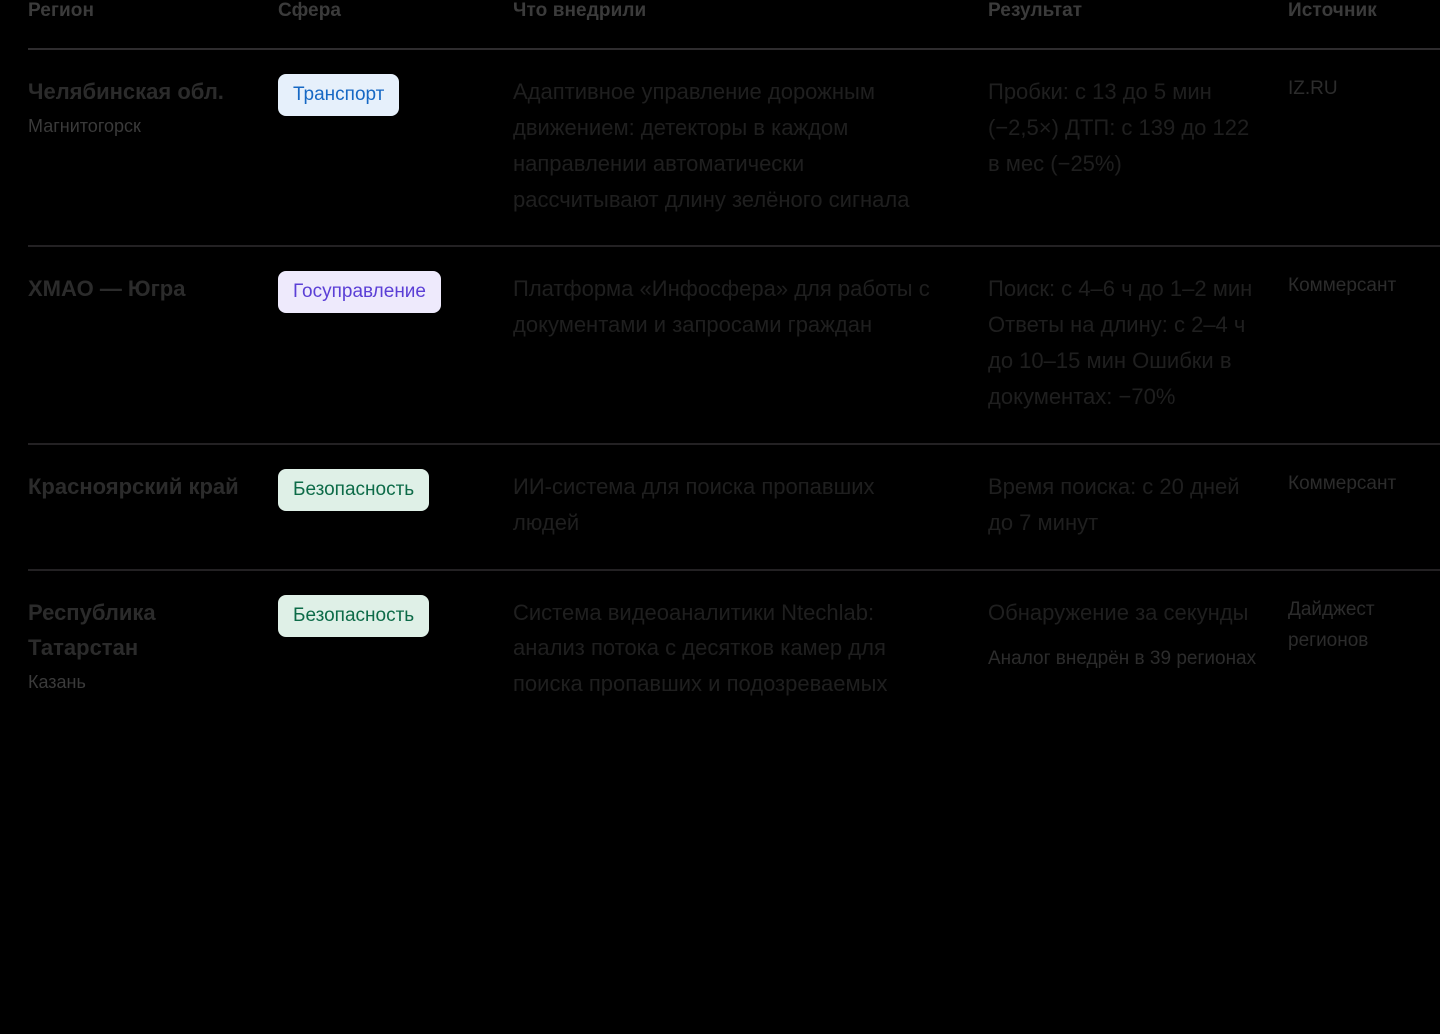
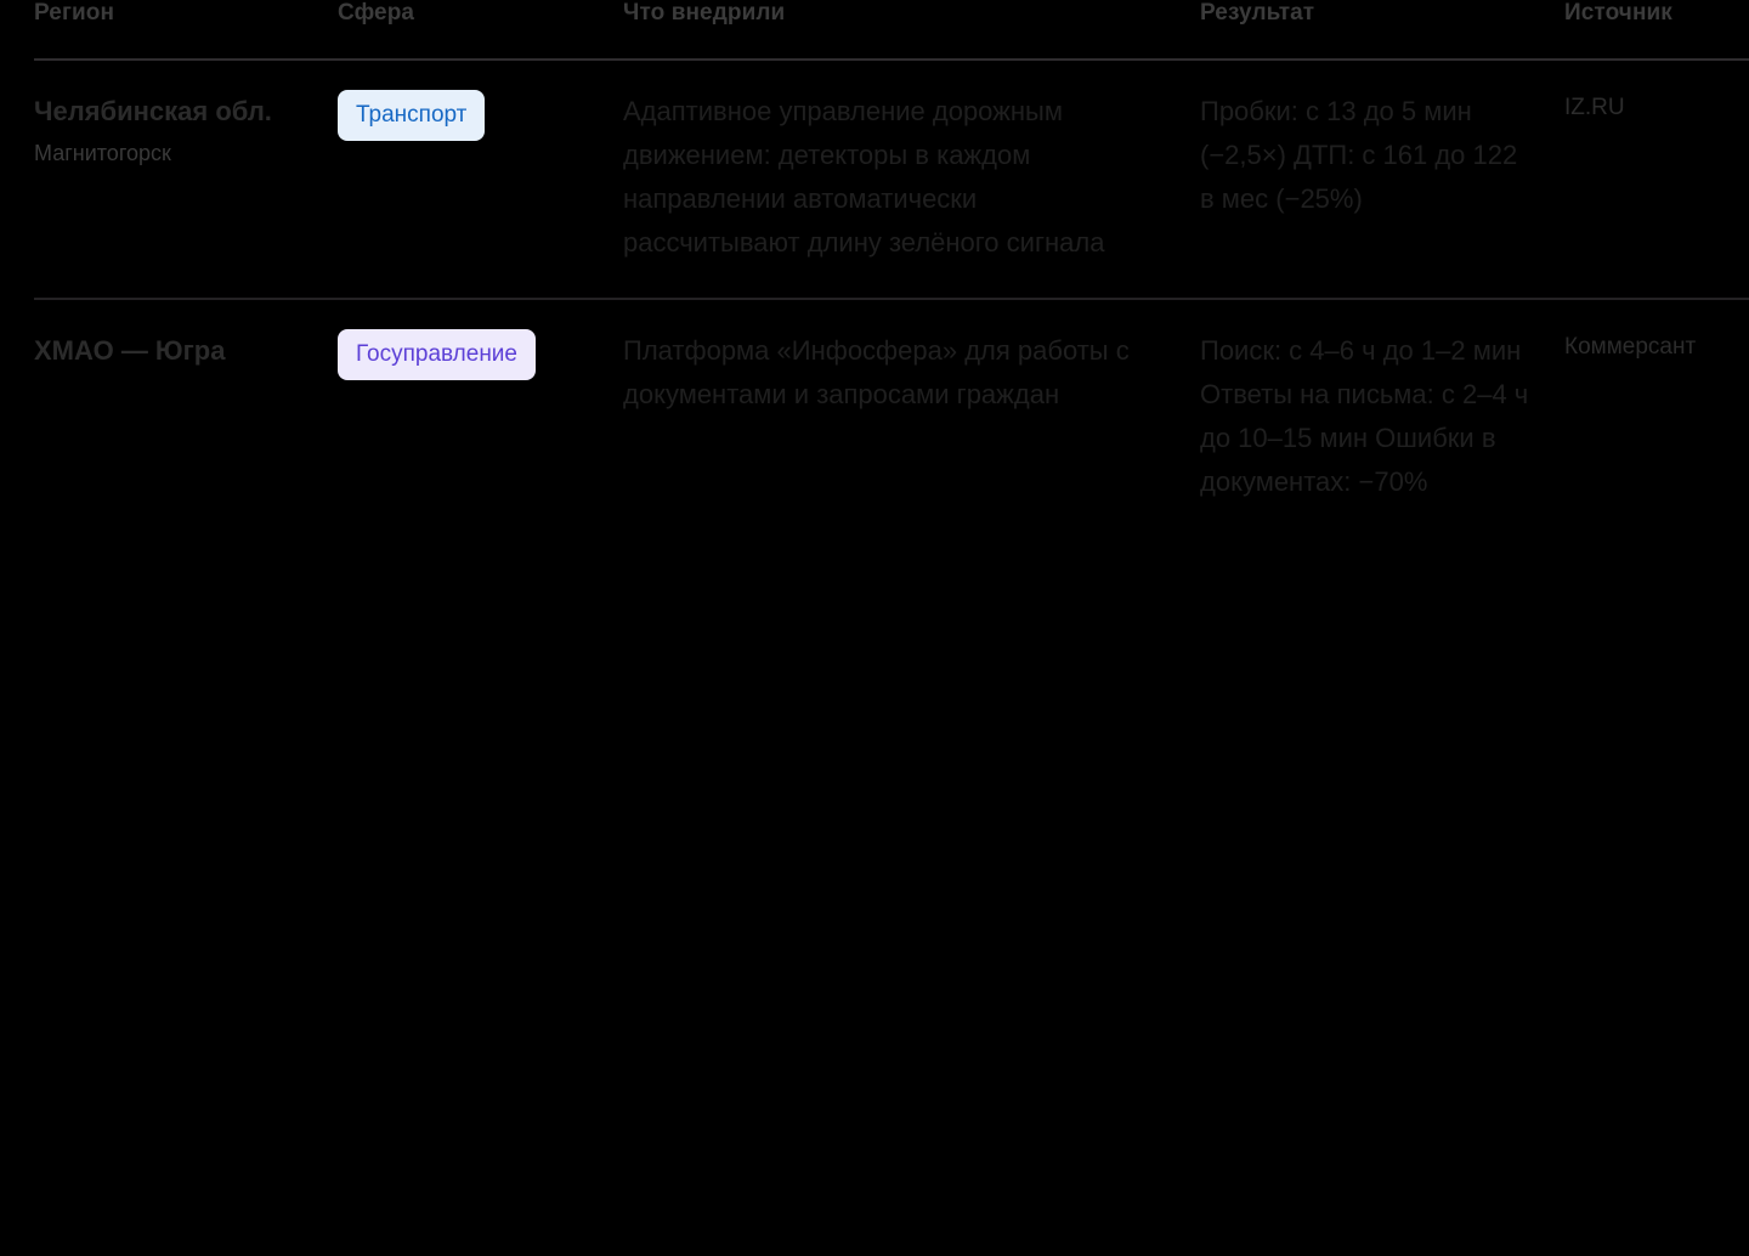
  Регион	Сфера	Что внедрили	Результат	Источник
- Челябинская обл. Магнитогорск	Транспорт	Адаптивное управление дорожным движением: детекторы в каждом направлении автоматически рассчитывают длину зелёного сигнала	Пробки: с 13 до 5 мин (−2,5×) ДТП: с 139 до 122 в мес (−25%)	IZ.RU
+ Челябинская обл. Магнитогорск	Транспорт	Адаптивное управление дорожным движением: детекторы в каждом направлении автоматически рассчитывают длину зелёного сигнала	Пробки: с 13 до 5 мин (−2,5×) ДТП: с 161 до 122 в мес (−25%)	IZ.RU
- ХМАО — Югра	Госуправление	Платформа «Инфосфера» для работы с документами и запросами граждан	Поиск: с 4–6 ч до 1–2 мин Ответы на длину: с 2–4 ч до 10–15 мин Ошибки в документах: −70%	Коммерсант
+ ХМАО — Югра	Госуправление	Платформа «Инфосфера» для работы с документами и запросами граждан	Поиск: с 4–6 ч до 1–2 мин Ответы на письма: с 2–4 ч до 10–15 мин Ошибки в документах: −70%	Коммерсант
- Красноярский край	Безопасность	ИИ-система для поиска пропавших людей	Время поиска: с 20 дней до 7 минут	Коммерсант
- Республика Татарстан Казань	Безопасность	Система видеоаналитики Ntechlab: анализ потока с десятков камер для поиска пропавших и подозреваемых	Обнаружение за секунды Аналог внедрён в 39 регионах	Дайджест регионов
